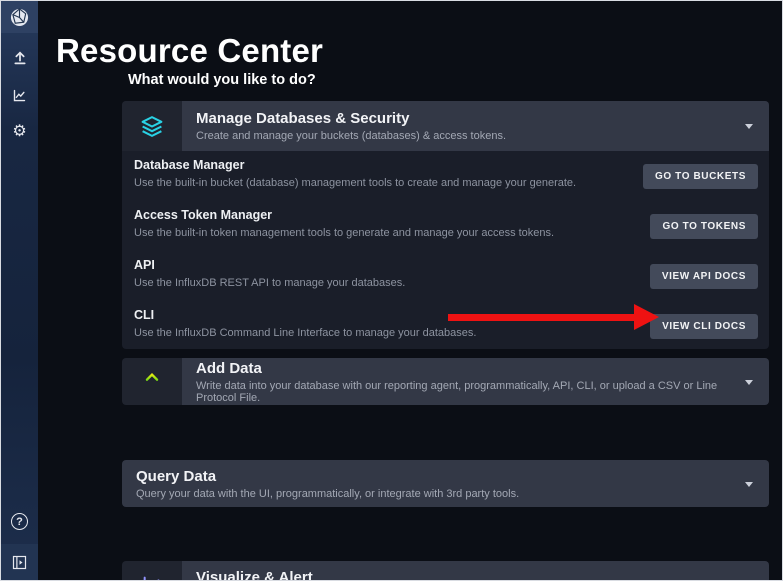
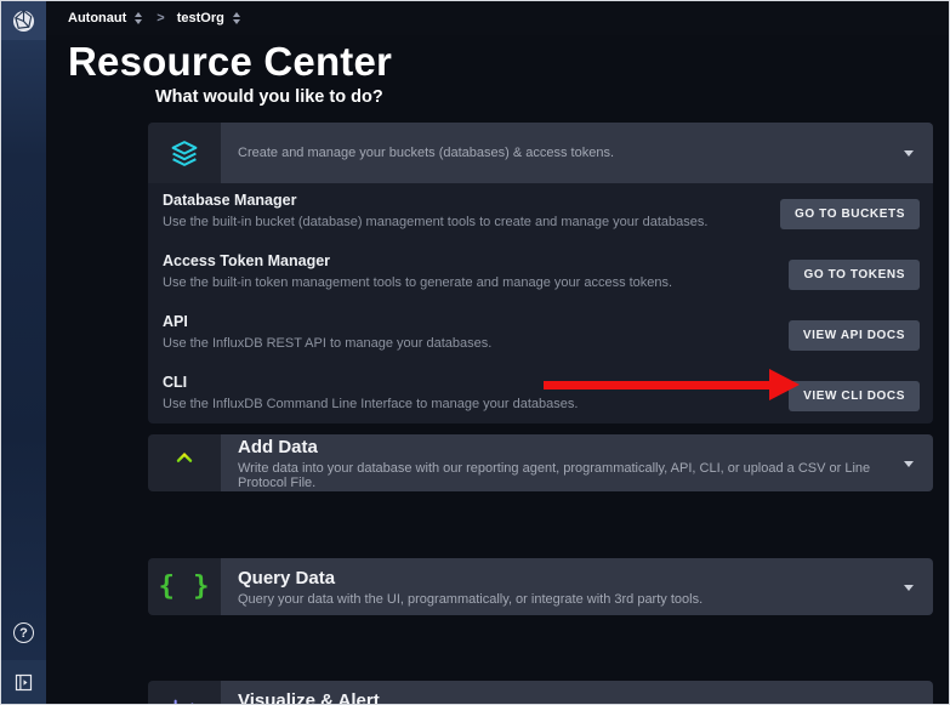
- ⚙
  ?
+ Autonaut
+ >
+ testOrg
  Resource Center
  What would you like to do?
- Manage Databases & Security
  Create and manage your buckets (databases) & access tokens.
  Database Manager
- Use the built-in bucket (database) management tools to create and manage your generate.
+ Use the built-in bucket (database) management tools to create and manage your databases.
  GO TO BUCKETS
  Access Token Manager
  Use the built-in token management tools to generate and manage your access tokens.
  GO TO TOKENS
  API
  Use the InfluxDB REST API to manage your databases.
  VIEW API DOCS
  CLI
  Use the InfluxDB Command Line Interface to manage your databases.
  VIEW CLI DOCS
  Add Data
  Write data into your database with our reporting agent, programmatically, API, CLI, or upload a CSV or Line Protocol File.
+ { }
  Query Data
  Query your data with the UI, programmatically, or integrate with 3rd party tools.
  Visualize & Alert
